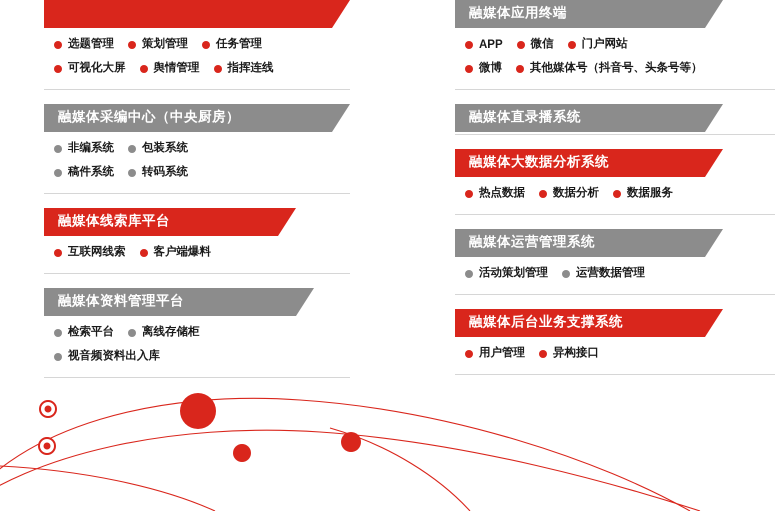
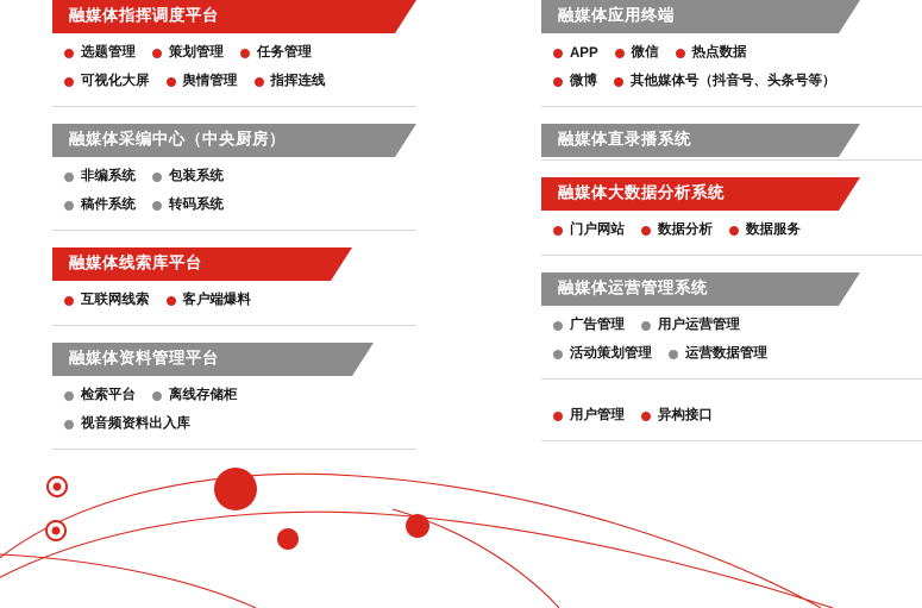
+ 融媒体指挥调度平台
  选题管理
  策划管理
  任务管理
  可视化大屏
  舆情管理
  指挥连线
  融媒体采编中心（中央厨房）
  非编系统
  包装系统
  稿件系统
  转码系统
  融媒体线索库平台
  互联网线索
  客户端爆料
  融媒体资料管理平台
  检索平台
  离线存储柜
  视音频资料出入库
  融媒体应用终端
  APP
  微信
- 门户网站
+ 热点数据
  微博
  其他媒体号（抖音号、头条号等）
  融媒体直录播系统
  融媒体大数据分析系统
- 热点数据
+ 门户网站
  数据分析
  数据服务
  融媒体运营管理系统
+ 广告管理
+ 用户运营管理
  活动策划管理
  运营数据管理
- 融媒体后台业务支撑系统
  用户管理
  异构接口
